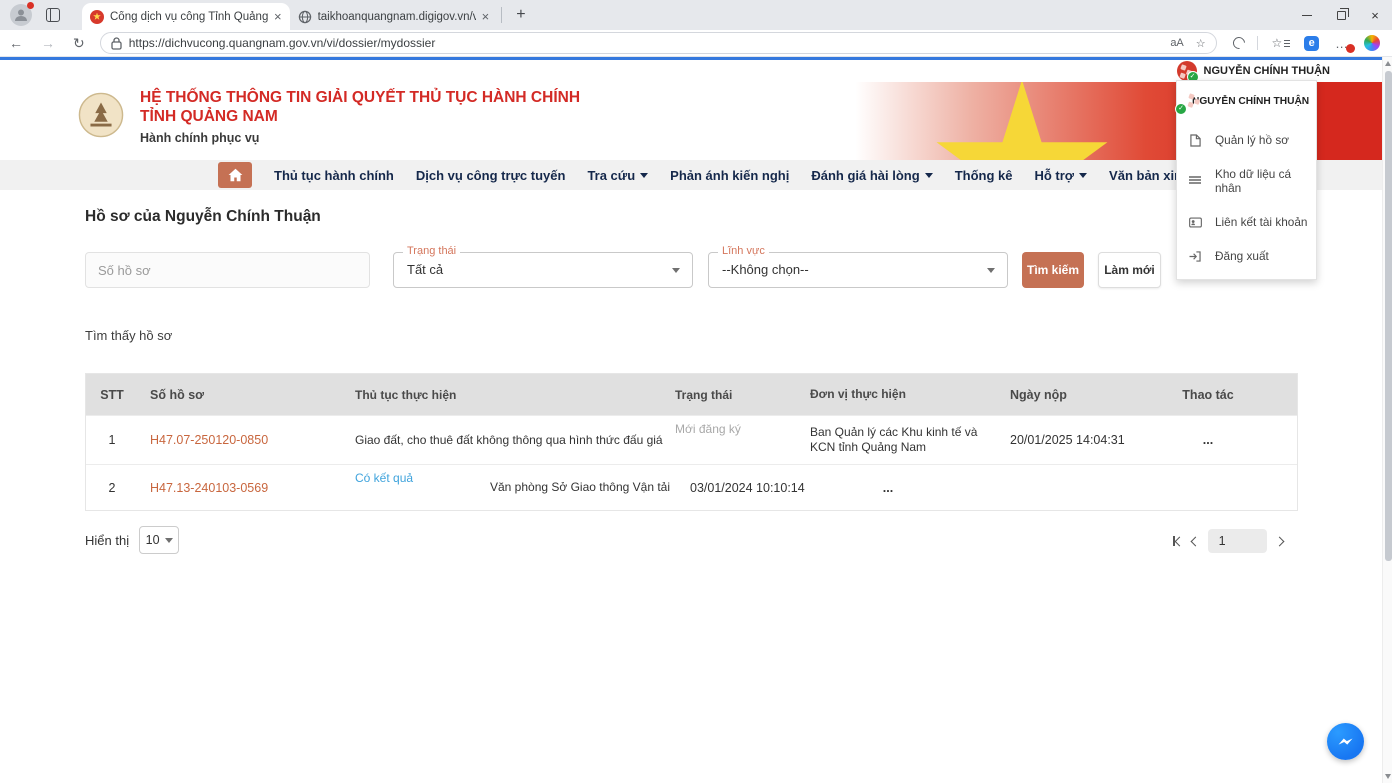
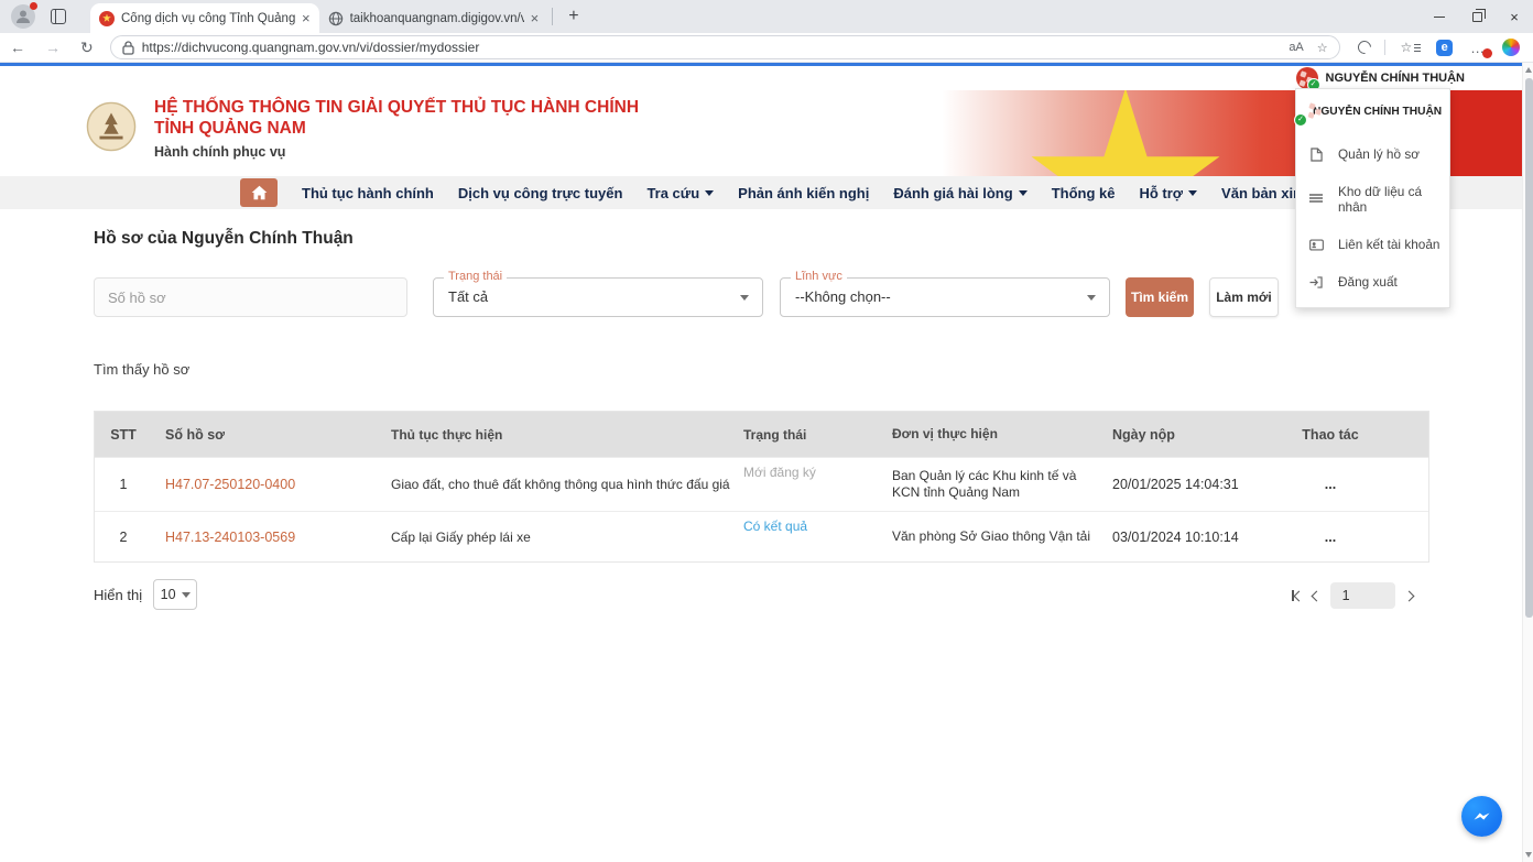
  Cổng dịch vụ công Tỉnh Quảng
  ×
  taikhoanquangnam.digigov.vn/
  ×
  +
  ×
  ←
  →
  ↻
  https://dichvucong.quangnam.gov.vn/vi/dossier/mydossier
  aA
  ☆
  ☆
  e
  …
  NGUYỄN CHÍNH THUẬN
  HỆ THỐNG THÔNG TIN GIẢI QUYẾT THỦ TỤC HÀNH CHÍNH
  TỈNH QUẢNG NAM
  Hành chính phục vụ
  Thủ tục hành chính
  Dịch vụ công trực tuyến
  Tra cứu
  Phản ánh kiến nghị
  Đánh giá hài lòng
  Thống kê
  Hỗ trợ
  Hồ sơ của Nguyễn Chính Thuận
  Số hồ sơ
  Trạng thái
  Tất cả
  Lĩnh vực
  --Không chọn--
  Tìm kiếm
  Làm mới
  Tìm thấy hồ sơ
  STT
  Số hồ sơ
  Thủ tục thực hiện
  Trạng thái
  Đơn vị thực hiện
  Ngày nộp
  Thao tác
  1
- H47.07-250120-0850
+ H47.07-250120-0400
  Giao đất, cho thuê đất không thông qua hình thức đấu giá
  Mới đăng ký
  Ban Quản lý các Khu kinh tế và KCN tỉnh Quảng Nam
  20/01/2025 14:04:31
  ...
  2
  H47.13-240103-0569
+ Cấp lại Giấy phép lái xe
  Có kết quả
  Văn phòng Sở Giao thông Vận tải
  03/01/2024 10:10:14
  ...
  Hiển thị
  10
  1
  NGUYỄN CHÍNH THUẬN
  Quản lý hồ sơ
  Kho dữ liệu cá nhân
  Liên kết tài khoản
  Đăng xuất
